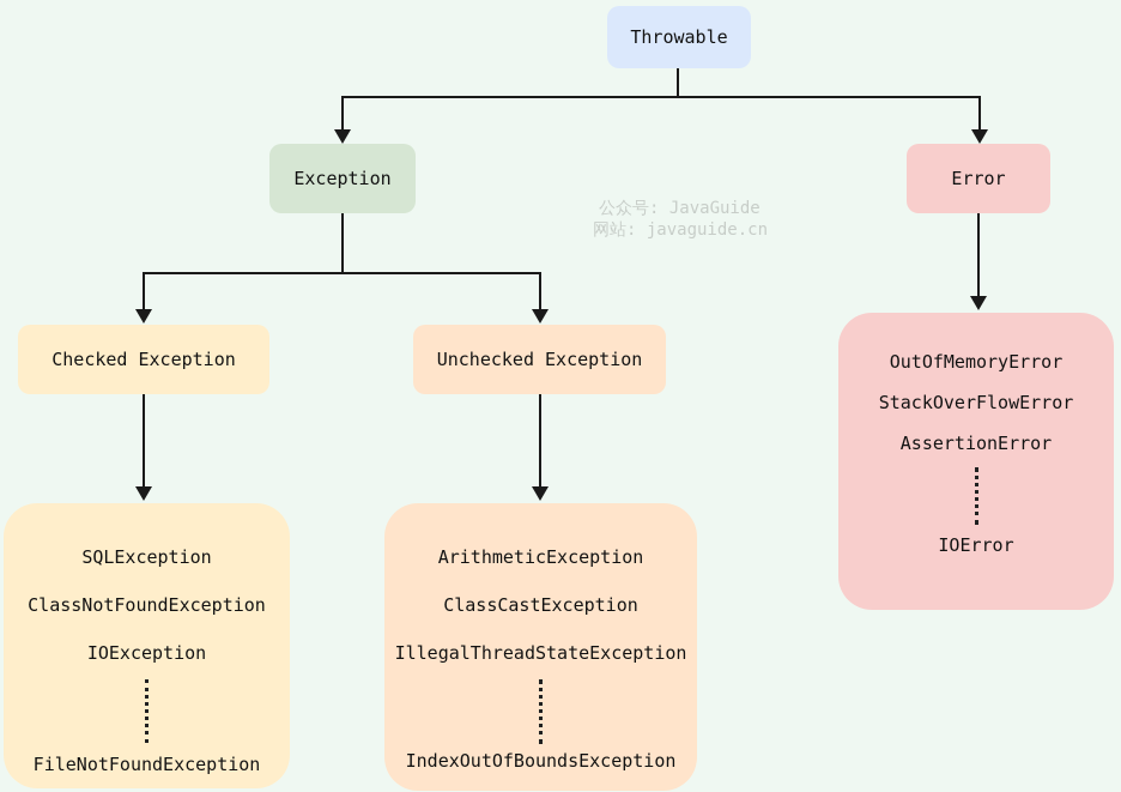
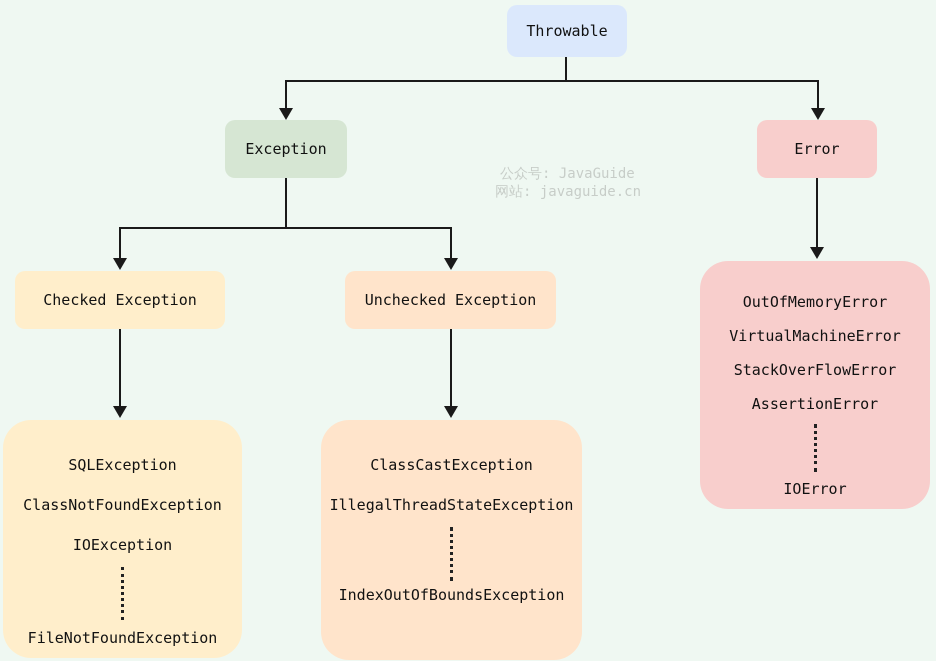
  Throwable
  Exception
  Error
  Checked Exception
  Unchecked Exception
  公众号: JavaGuide
  网站: javaguide.cn
  SQLException
  ClassNotFoundException
  IOException
  FileNotFoundException
- ArithmeticException
  ClassCastException
  IllegalThreadStateException
  IndexOutOfBoundsException
  OutOfMemoryError
+ VirtualMachineError
  StackOverFlowError
  AssertionError
  IOError
